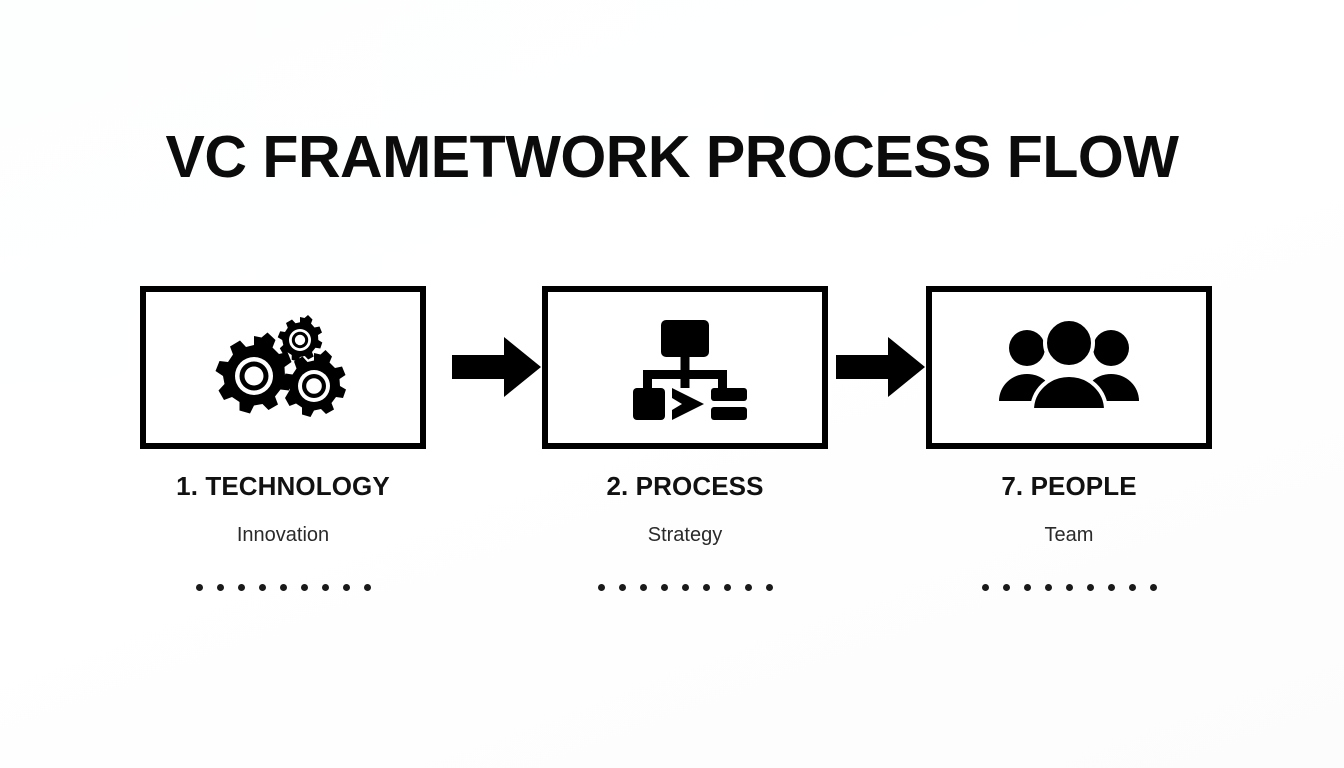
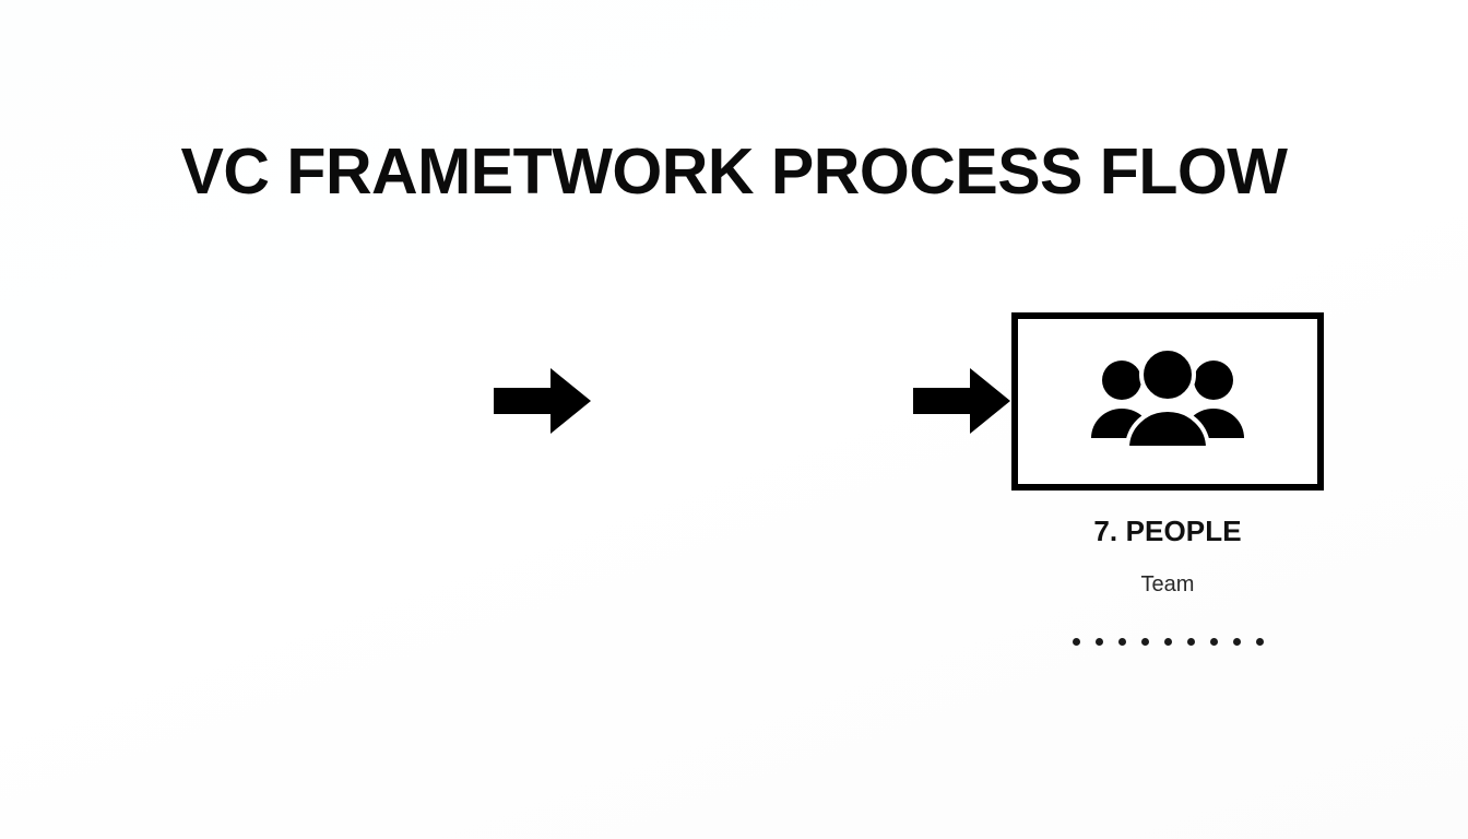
  VC FRAMETWORK PROCESS FLOW
- 1. TECHNOLOGY
- Innovation
- 2. PROCESS
- Strategy
  7. PEOPLE
  Team
